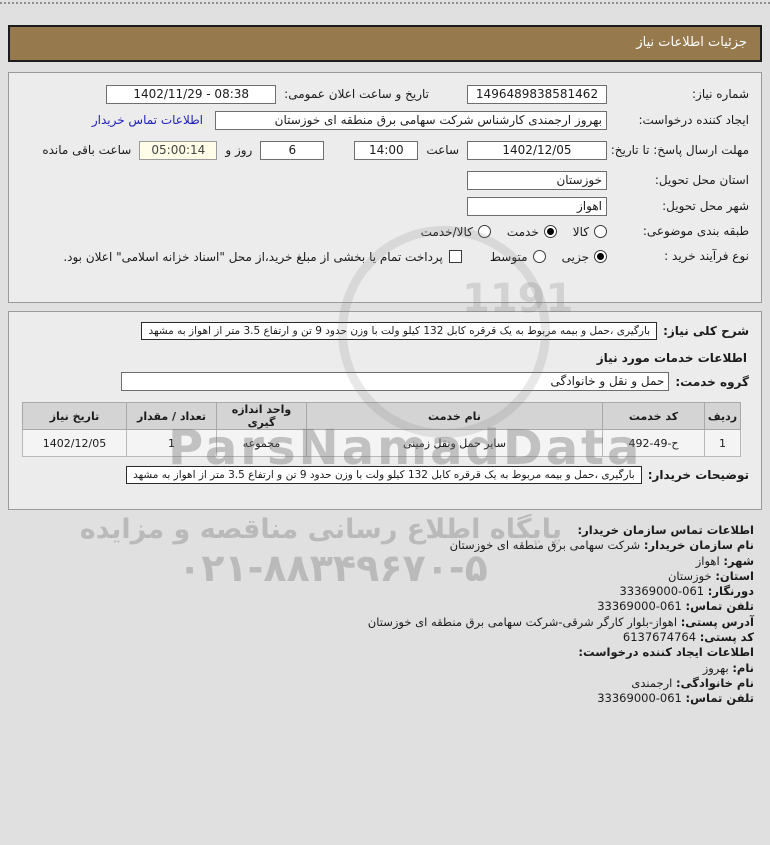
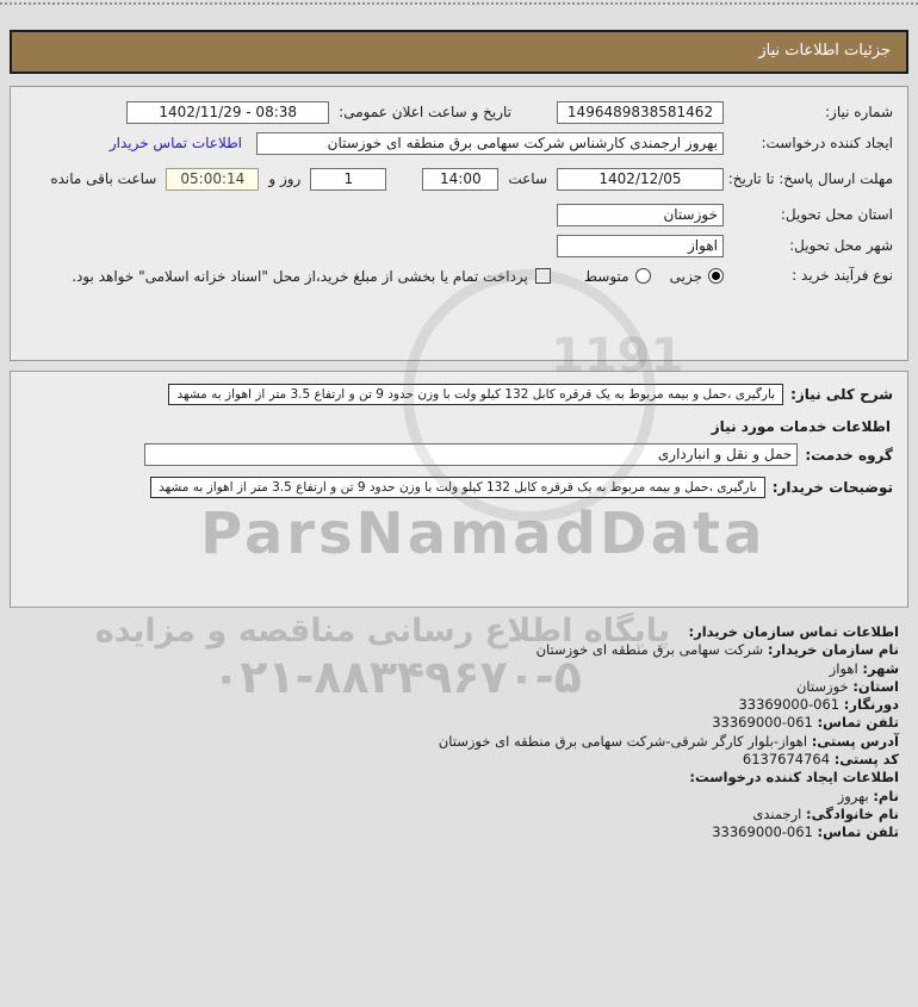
  جزئیات اطلاعات نیاز
  شماره نیاز:
  1496489838581462
  تاریخ و ساعت اعلان عمومی:
  1402/11/29 - 08:38
  ایجاد کننده درخواست:
  بهروز ارجمندی کارشناس شرکت سهامی برق منطقه ای خوزستان
  اطلاعات تماس خریدار
  مهلت ارسال پاسخ: تا تاریخ:
  1402/12/05
  ساعت
  14:00
- 6
+ 1
  روز و
  05:00:14
  ساعت باقی مانده
  استان محل تحویل:
  خوزستان
  شهر محل تحویل:
  اهواز
- طبقه بندی موضوعی:
- کالا
- خدمت
- کالا/خدمت
  نوع فرآیند خرید :
  جزیی
  متوسط
- پرداخت تمام یا بخشی از مبلغ خرید،از محل "اسناد خزانه اسلامی" اعلان بود.
+ پرداخت تمام یا بخشی از مبلغ خرید،از محل "اسناد خزانه اسلامی" خواهد بود.
  شرح کلی نیاز:
  بارگیری ،حمل و بیمه مربوط به یک قرقره کابل 132 کیلو ولت با وزن حدود 9 تن و ارتفاع 3.5 متر از اهواز به مشهد
  اطلاعات خدمات مورد نیاز
  گروه خدمت:
- حمل و نقل و خانوادگی
+ حمل و نقل و انبارداری
- ردیف	کد خدمت	نام خدمت	واحد اندازه گیری	تعداد / مقدار	تاریخ نیاز
- 1	ح-49-492	سایر حمل ونقل زمینی	مجموعه	1	1402/12/05
  توضیحات خریدار:
  بارگیری ،حمل و بیمه مربوط به یک قرقره کابل 132 کیلو ولت با وزن حدود 9 تن و ارتفاع 3.5 متر از اهواز به مشهد
  اطلاعات تماس سازمان خریدار:
  نام سازمان خریدار: شرکت سهامی برق منطقه ای خوزستان
  شهر: اهواز
  استان: خوزستان
  دورنگار: 33369000-061
  تلفن تماس: 33369000-061
  آدرس پستی: اهواز-بلوار کارگر شرقی-شرکت سهامی برق منطقه ای خوزستان
  کد پستی: 6137674764
  اطلاعات ایجاد کننده درخواست:
  نام: بهروز
  نام خانوادگی: ارجمندی
  تلفن تماس: 33369000-061
  1191
  ParsNamadData
  پایگاه اطلاع رسانی مناقصه و مزایده
  ۰۲۱-۸۸۳۴۹۶۷۰-۵
